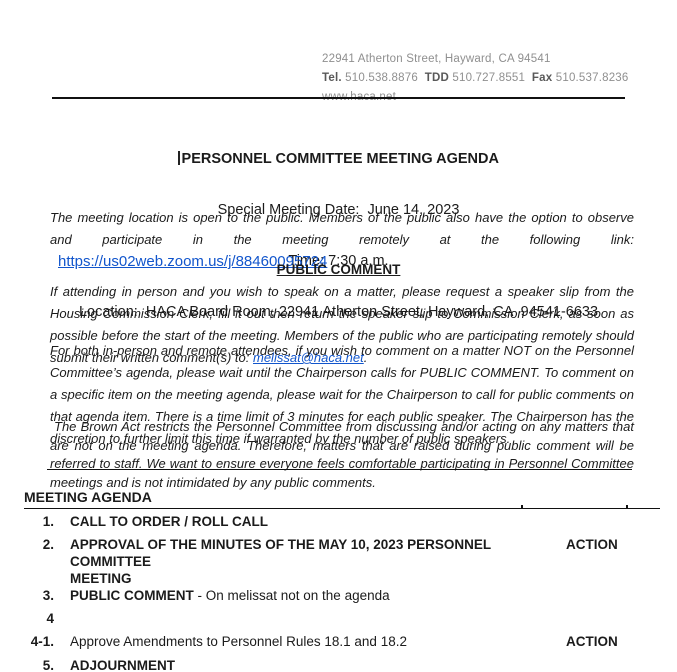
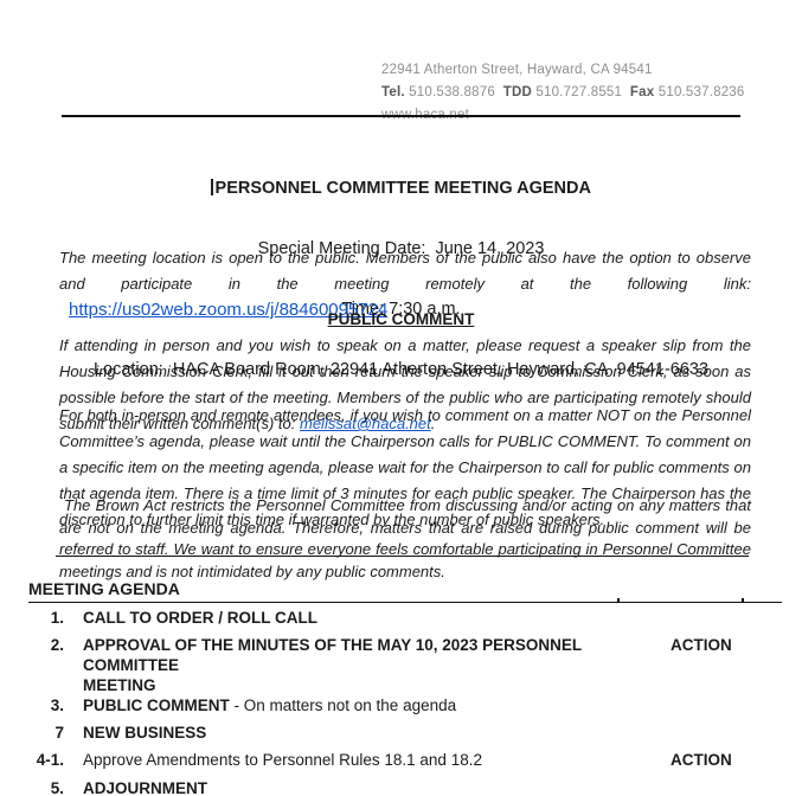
  22941 Atherton Street, Hayward, CA 94541
  Tel. 510.538.8876 TDD 510.727.8551 Fax 510.537.8236 www.haca.net
  PERSONNEL COMMITTEE MEETING AGENDA
  Special Meeting Date: June 14, 2023
  Time: 7:30 a.m.
  Location: HACA Board Room, 22941 Atherton Street, Hayward, CA 94541-6633
  The meeting location is open to the public. Members of the public also have the option to observe and participate in the meeting remotely at the following link: https://us02web.zoom.us/j/88460095724
  PUBLIC COMMENT
  If attending in person and you wish to speak on a matter, please request a speaker slip from the Housing Commission Clerk, fill it out then return the speaker slip to Commission Clerk, as soon as possible before the start of the meeting. Members of the public who are participating remotely should submit their written comment(s) to: melissat@haca.net.
  For both in-person and remote attendees, if you wish to comment on a matter NOT on the Personnel Committee’s agenda, please wait until the Chairperson calls for PUBLIC COMMENT. To comment on a specific item on the meeting agenda, please wait for the Chairperson to call for public comments on that agenda item. There is a time limit of 3 minutes for each public speaker. The Chairperson has the discretion to further limit this time if warranted by the number of public speakers.
  The Brown Act restricts the Personnel Committee from discussing and/or acting on any matters that are not on the meeting agenda. Therefore, matters that are raised during public comment will be referred to staff. We want to ensure everyone feels comfortable participating in Personnel Committee meetings and is not intimidated by any public comments.
  MEETING AGENDA
  1.
  CALL TO ORDER / ROLL CALL
  2.
  APPROVAL OF THE MINUTES OF THE MAY 10, 2023 PERSONNEL COMMITTEE
  MEETING
  ACTION
  3.
- PUBLIC COMMENT - On melissat not on the agenda
+ PUBLIC COMMENT - On matters not on the agenda
- 4
+ 7
+ NEW BUSINESS
  4-1.
  Approve Amendments to Personnel Rules 18.1 and 18.2
  ACTION
  5.
  ADJOURNMENT
